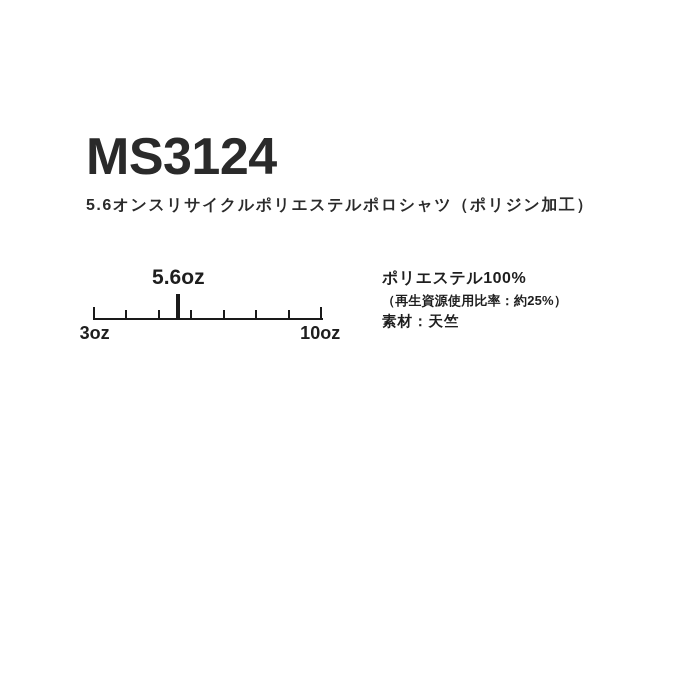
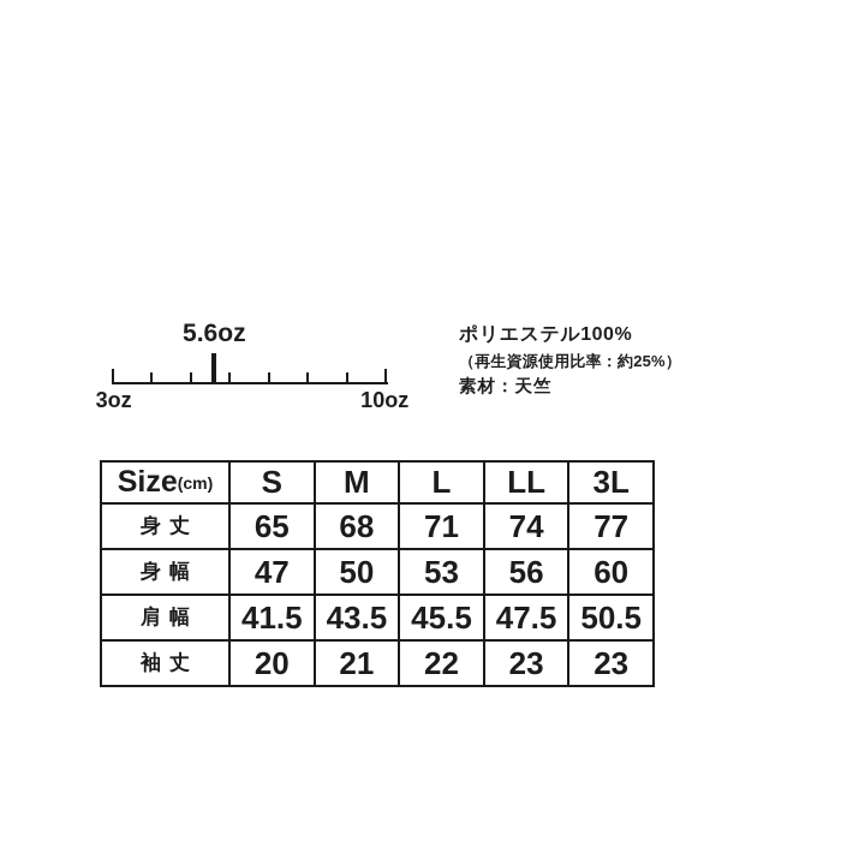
- MS3124
- 5.6オンスリサイクルポリエステルポロシャツ（ポリジン加工）
  5.6oz
  3oz
  10oz
  ポリエステル100%
  （再生資源使用比率：約25%）
  素材：天竺
+ Size(cm)	S	M	L	LL	3L
+ 身丈	65	68	71	74	77
+ 身幅	47	50	53	56	60
+ 肩幅	41.5	43.5	45.5	47.5	50.5
+ 袖丈	20	21	22	23	23
